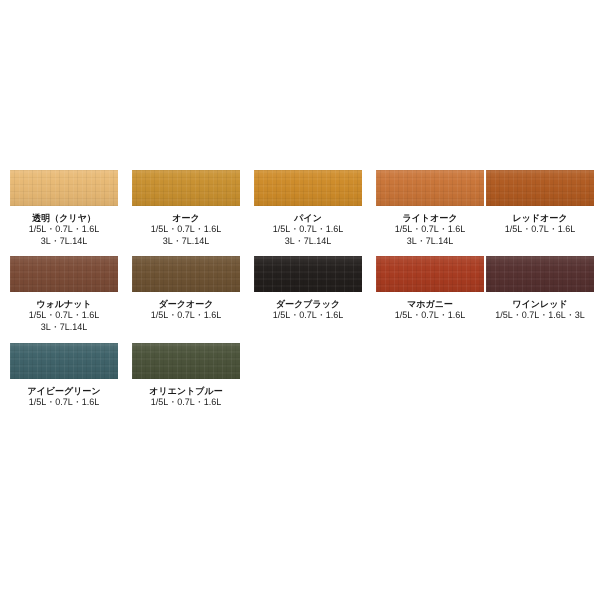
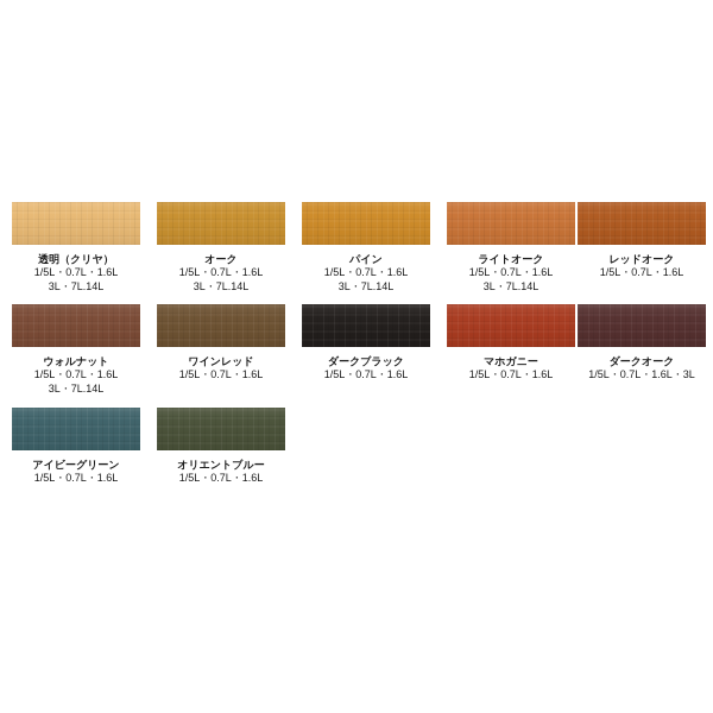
  透明（クリヤ）
  1/5L・0.7L・1.6L
  3L・7L.14L
  オーク
  1/5L・0.7L・1.6L
  3L・7L.14L
  パイン
  1/5L・0.7L・1.6L
  3L・7L.14L
  ライトオーク
  1/5L・0.7L・1.6L
  3L・7L.14L
  レッドオーク
  1/5L・0.7L・1.6L
  ウォルナット
  1/5L・0.7L・1.6L
  3L・7L.14L
- ダークオーク
+ ワインレッド
  1/5L・0.7L・1.6L
  ダークブラック
  1/5L・0.7L・1.6L
  マホガニー
  1/5L・0.7L・1.6L
- ワインレッド
+ ダークオーク
  1/5L・0.7L・1.6L・3L
  アイビーグリーン
  1/5L・0.7L・1.6L
  オリエントブルー
  1/5L・0.7L・1.6L
